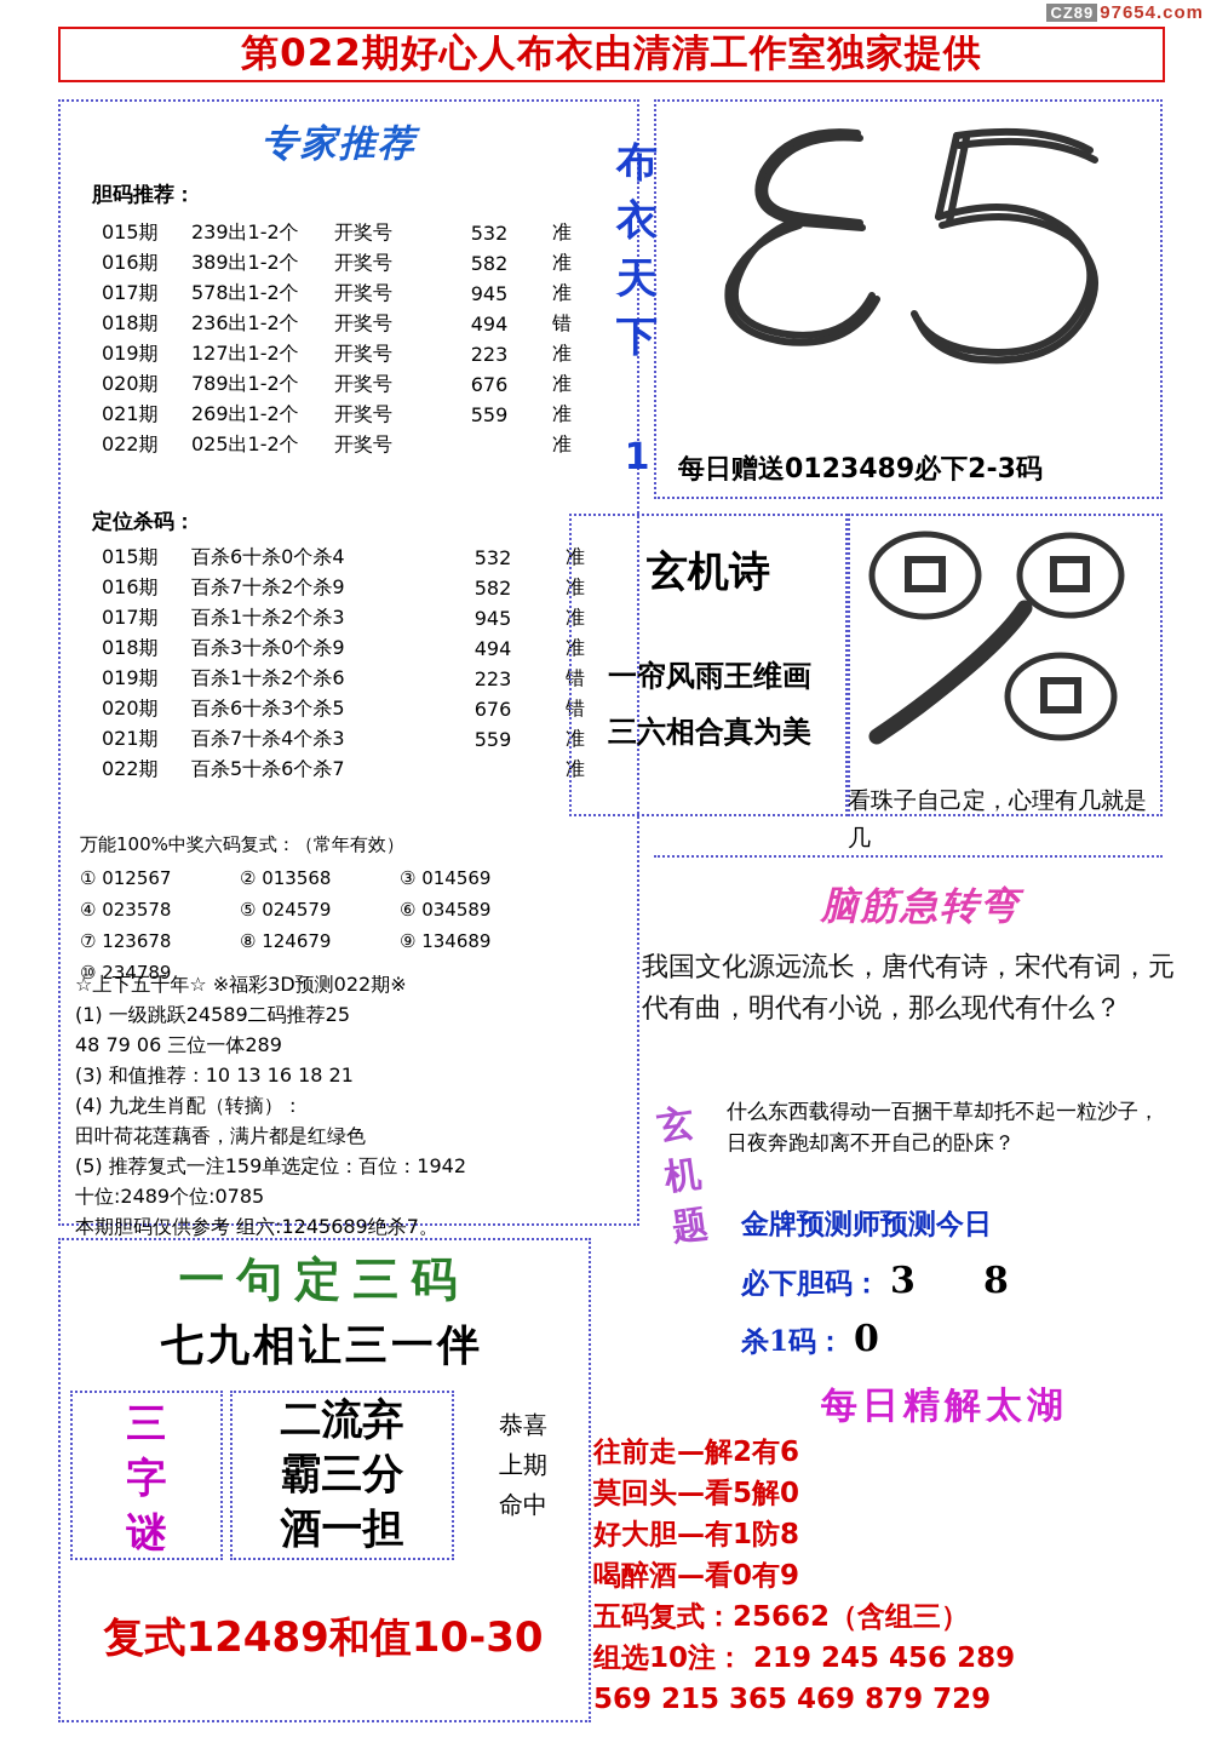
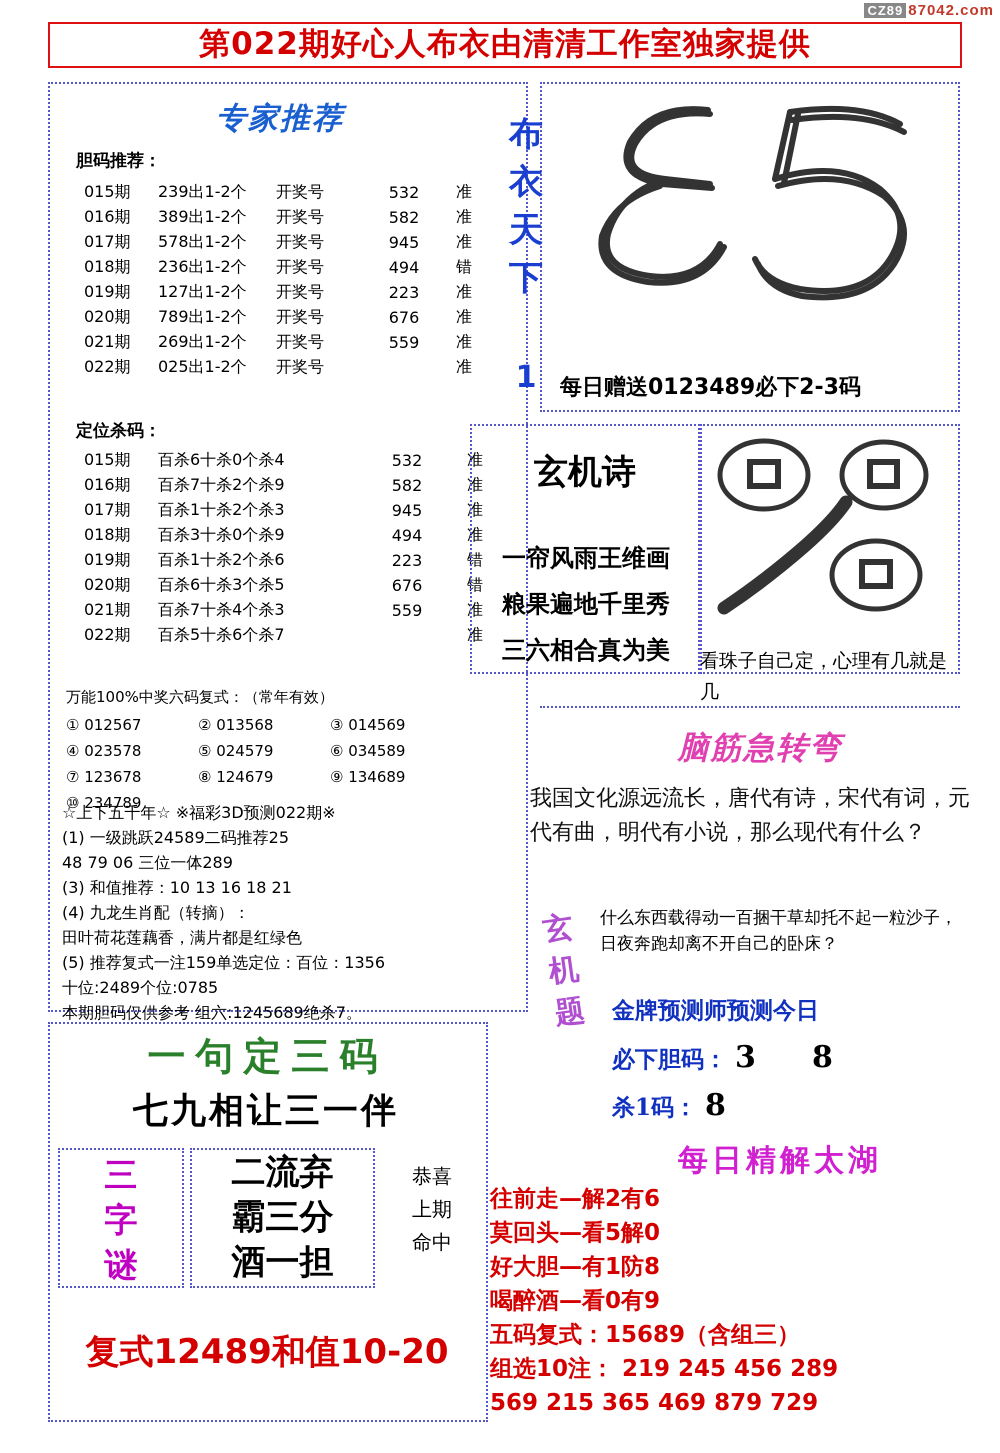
- CZ89 97654.com
+ CZ89 87042.com
  第022期好心人布衣由清清工作室独家提供
  专家推荐
  胆码推荐：
  015期	239出1-2个	开奖号	532	准
  016期	389出1-2个	开奖号	582	准
  017期	578出1-2个	开奖号	945	准
  018期	236出1-2个	开奖号	494	错
  019期	127出1-2个	开奖号	223	准
  020期	789出1-2个	开奖号	676	准
  021期	269出1-2个	开奖号	559	准
  022期	025出1-2个	开奖号		准
  定位杀码：
  015期	百杀6十杀0个杀4	532	准
  016期	百杀7十杀2个杀9	582	准
  017期	百杀1十杀2个杀3	945	准
  018期	百杀3十杀0个杀9	494	准
  019期	百杀1十杀2个杀6	223	错
  020期	百杀6十杀3个杀5	676	错
  021期	百杀7十杀4个杀3	559	准
  022期	百杀5十杀6个杀7		准
  万能100%中奖六码复式：（常年有效）
  ① 012567 ② 013568 ③ 014569
  ④ 023578 ⑤ 024579 ⑥ 034589
  ⑦ 123678 ⑧ 124679 ⑨ 134689
  ⑩ 234789
  ☆上下五千年☆ ※福彩3D预测022期※
  (1) 一级跳跃24589二码推荐25
  48 79 06 三位一体289
  (3) 和值推荐：10 13 16 18 21
  (4) 九龙生肖配（转摘）：
  田叶荷花莲藕香，满片都是红绿色
- (5) 推荐复式一注159单选定位：百位：1942
+ (5) 推荐复式一注159单选定位：百位：1356
  十位:2489个位:0785
  本期胆码仅供参考 组六:1245689绝杀7。
  一句定三码
  七九相让三一伴
  三
  字
  谜
  二流弃
  霸三分
  酒一担
  恭喜
  上期
  命中
- 复式12489和值10-30
+ 复式12489和值10-20
  布
  衣
  天
  下
  1
  每日赠送0123489必下2-3码
  玄机诗
  一帘风雨王维画
+ 粮果遍地千里秀
  三六相合真为美
  看珠子自己定，心理有几就是几
  脑筋急转弯
  我国文化源远流长，唐代有诗，宋代有词，元代有曲，明代有小说，那么现代有什么？
  什么东西载得动一百捆干草却托不起一粒沙子，日夜奔跑却离不开自己的卧床？
  金牌预测师预测今日
  必下胆码： 3 8
- 杀1码： 0
+ 杀1码： 8
  每日精解太湖
  往前走—解2有6
  莫回头—看5解0
  好大胆—有1防8
  喝醉酒—看0有9
- 五码复式：25662（含组三）
+ 五码复式：15689（含组三）
  组选10注： 219 245 456 289
  569 215 365 469 879 729
